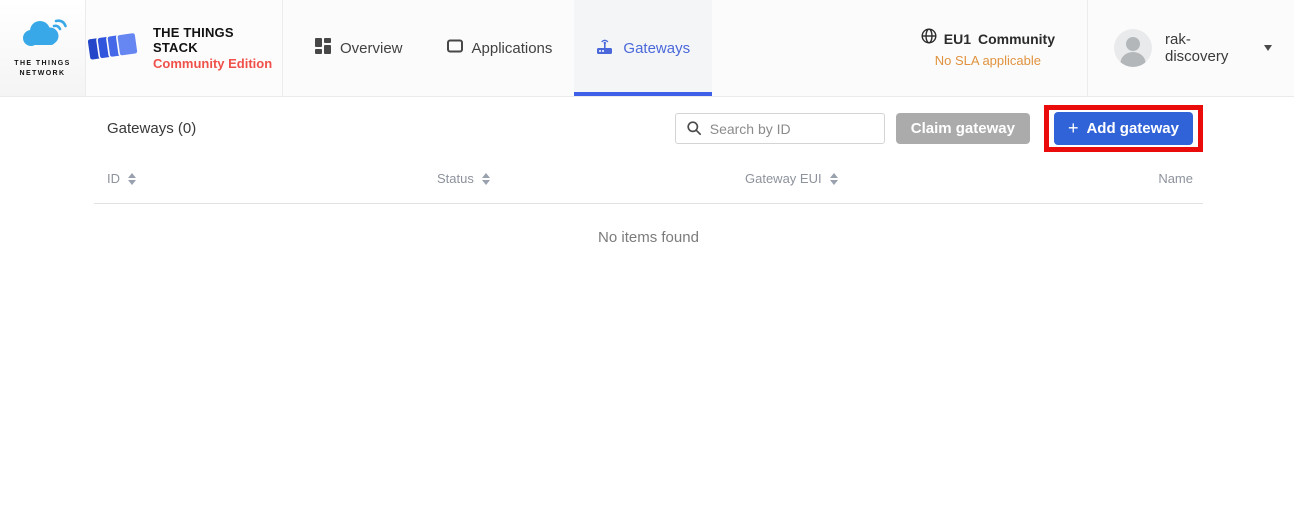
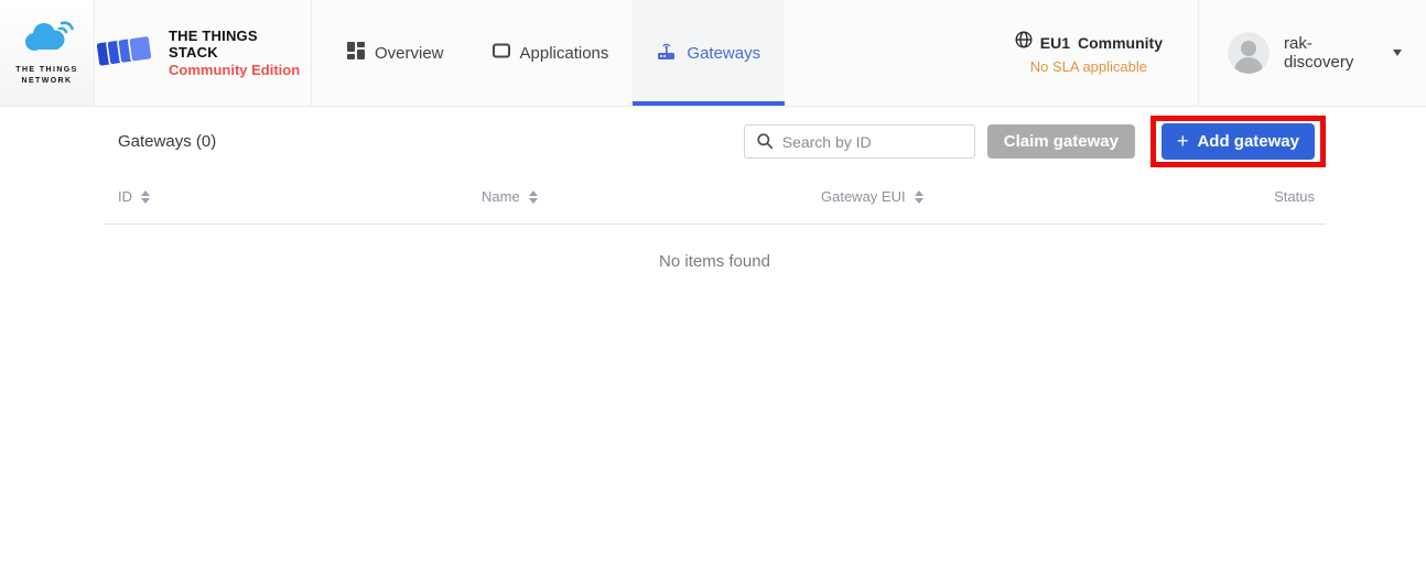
  THE THINGS STACK
  Community Edition
  Overview
  Applications
  Gateways
  EU1
  Community
  No SLA applicable
  rak-discovery
  Gateways (0)
  Search by ID
  Claim gateway
  +
  Add gateway
  ID
- Status
+ Name
  Gateway EUI
- Name
+ Status
  No items found
